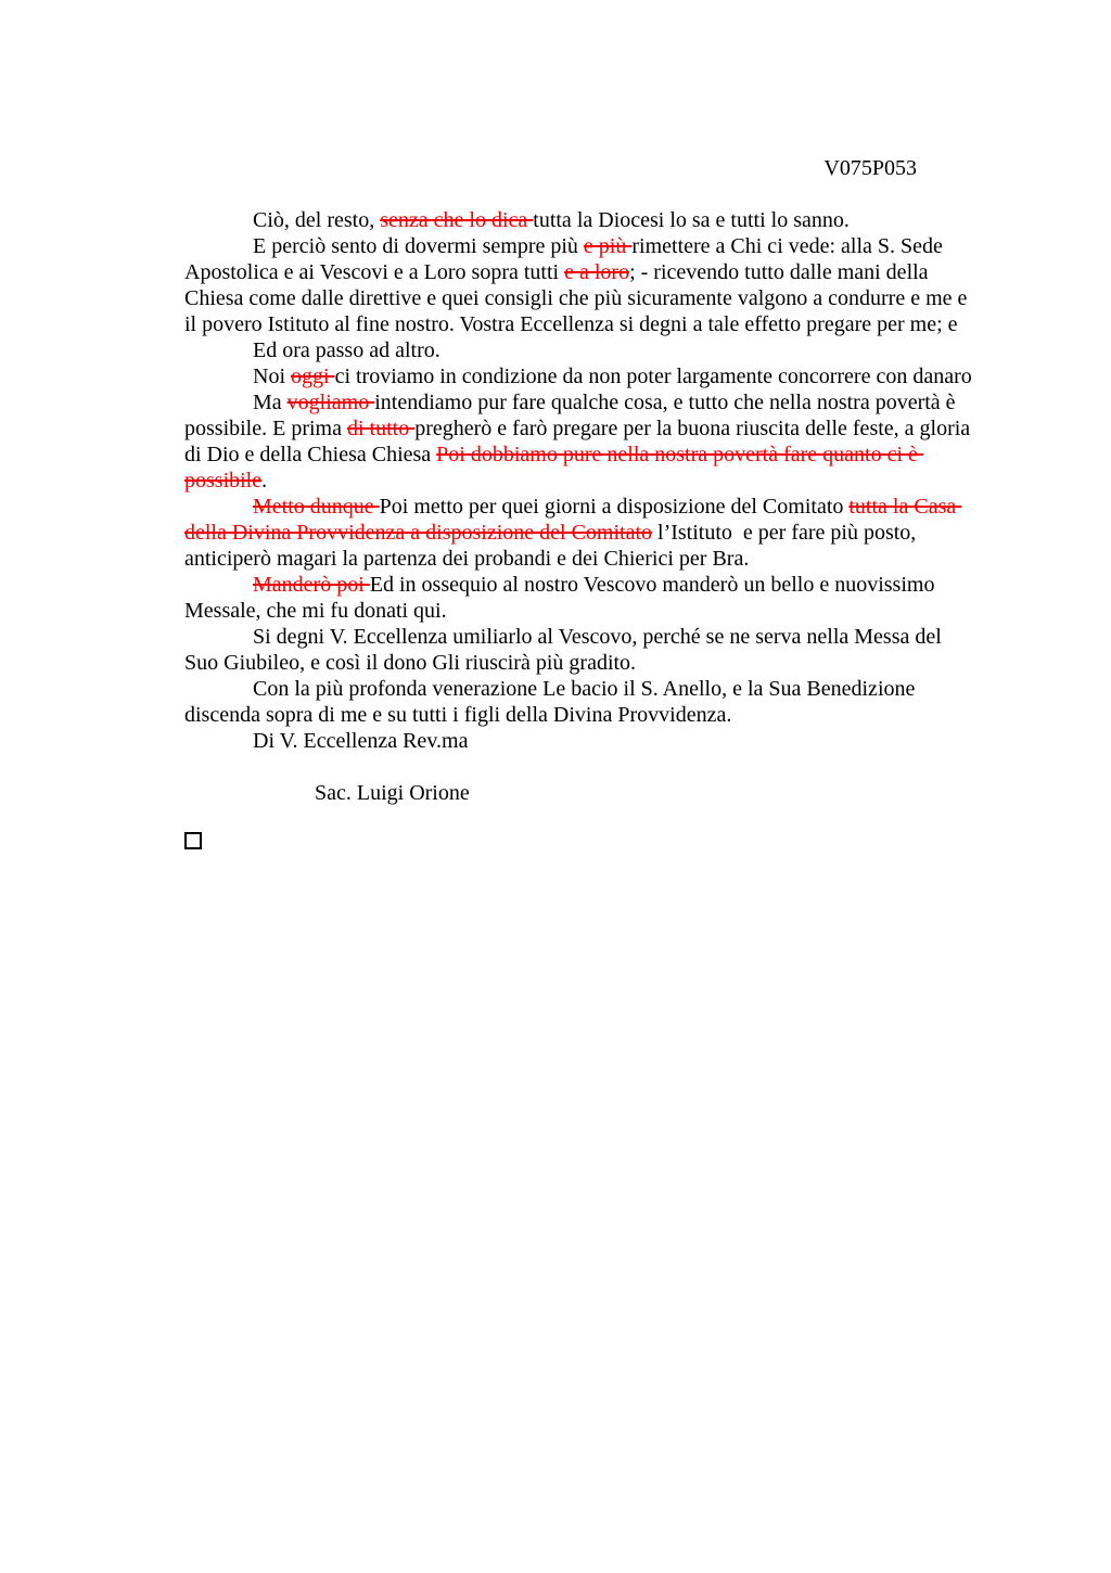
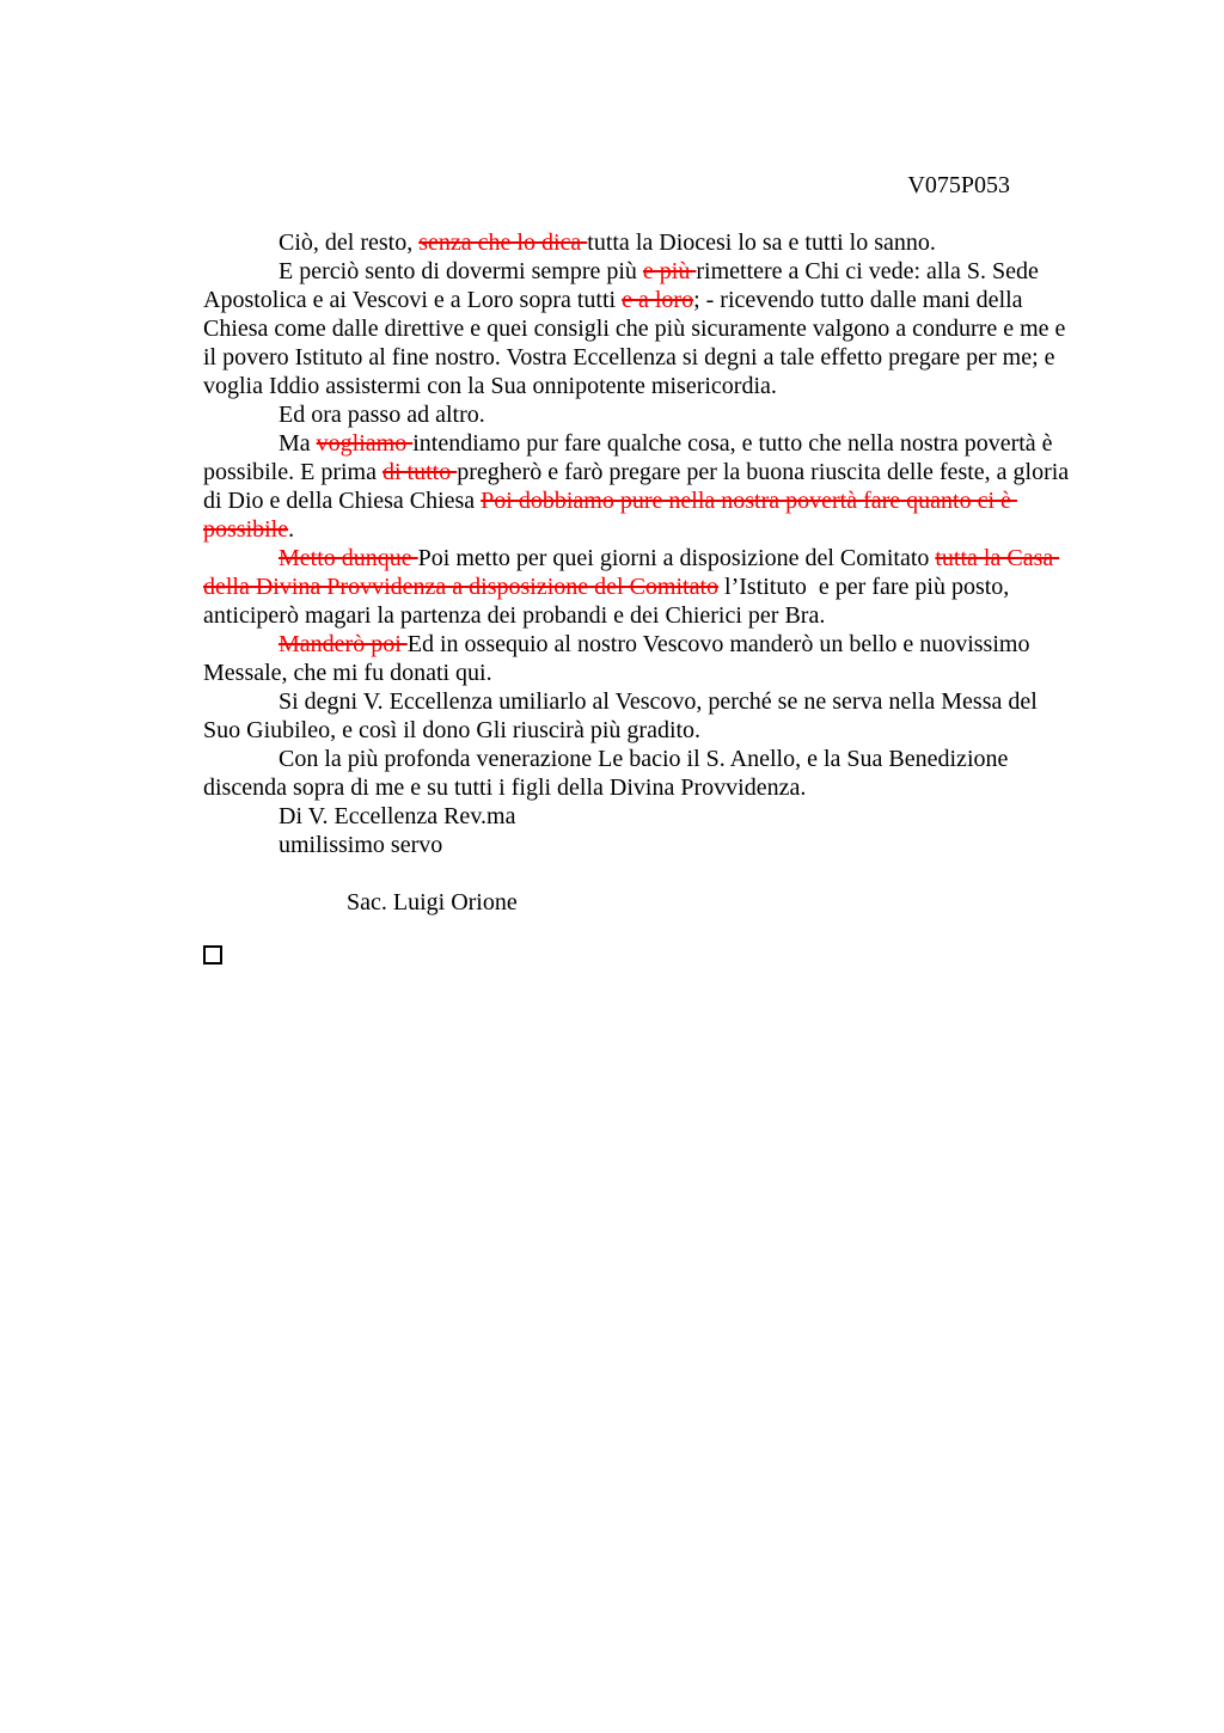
  V075P053
  Ciò, del resto, senza che lo dica tutta la Diocesi lo sa e tutti lo sanno.
  E perciò sento di dovermi sempre più e più rimettere a Chi ci vede: alla S. Sede
  Apostolica e ai Vescovi e a Loro sopra tutti e a loro; - ricevendo tutto dalle mani della
  Chiesa come dalle direttive e quei consigli che più sicuramente valgono a condurre e me e
  il povero Istituto al fine nostro. Vostra Eccellenza si degni a tale effetto pregare per me; e
+ voglia Iddio assistermi con la Sua onnipotente misericordia.
  Ed ora passo ad altro.
- Noi oggi ci troviamo in condizione da non poter largamente concorrere con danaro
  Ma vogliamo intendiamo pur fare qualche cosa, e tutto che nella nostra povertà è
  possibile. E prima di tutto pregherò e farò pregare per la buona riuscita delle feste, a gloria
  di Dio e della Chiesa Chiesa Poi dobbiamo pure nella nostra povertà fare quanto ci è
  possibile.
  Metto dunque Poi metto per quei giorni a disposizione del Comitato tutta la Casa
  della Divina Provvidenza a disposizione del Comitato l’Istituto e per fare più posto,
  anticiperò magari la partenza dei probandi e dei Chierici per Bra.
  Manderò poi Ed in ossequio al nostro Vescovo manderò un bello e nuovissimo
  Messale, che mi fu donati qui.
  Si degni V. Eccellenza umiliarlo al Vescovo, perché se ne serva nella Messa del
  Suo Giubileo, e così il dono Gli riuscirà più gradito.
  Con la più profonda venerazione Le bacio il S. Anello, e la Sua Benedizione
  discenda sopra di me e su tutti i figli della Divina Provvidenza.
  Di V. Eccellenza Rev.ma
+ umilissimo servo
  Sac. Luigi Orione
